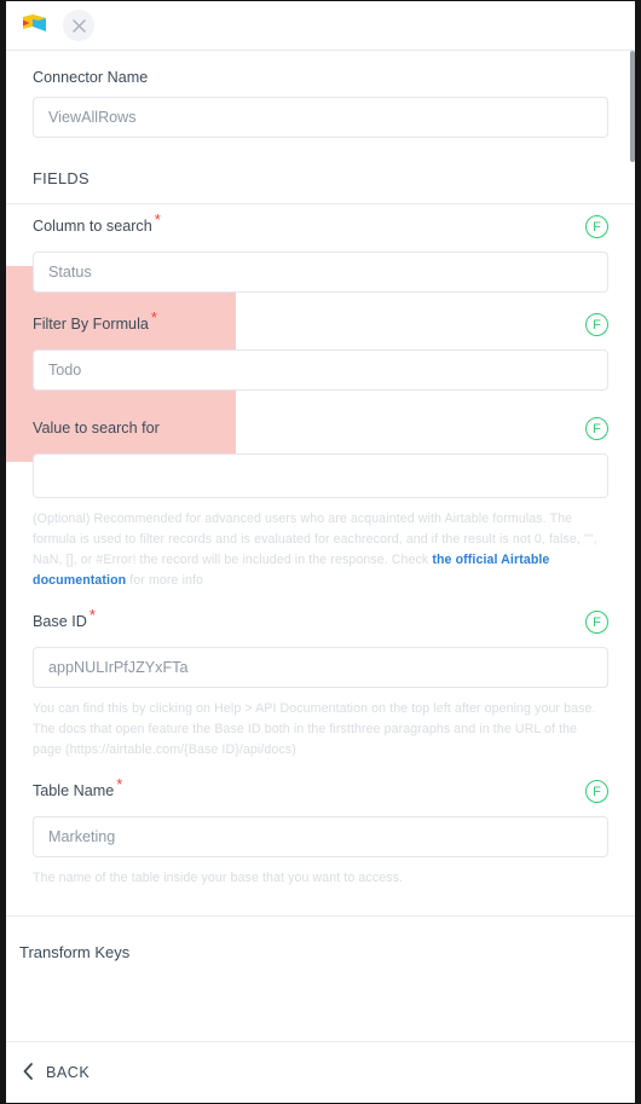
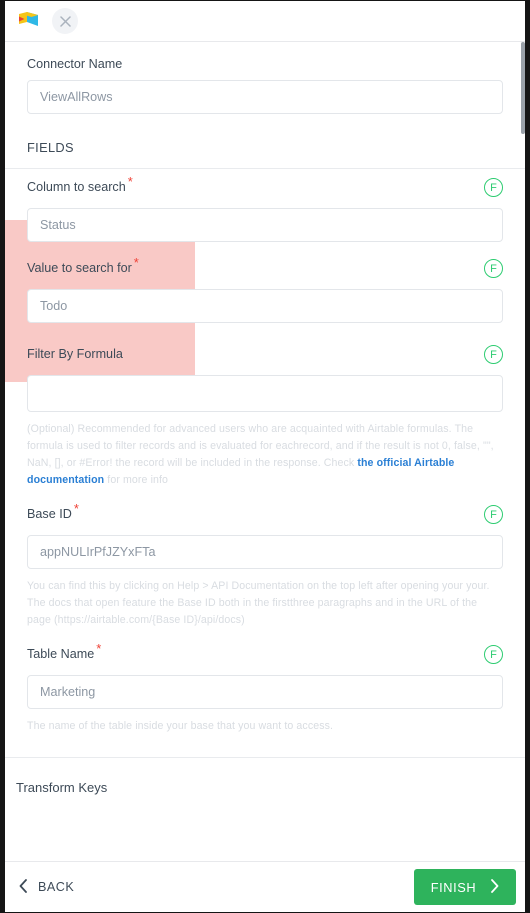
  Connector Name
  ViewAllRows
  FIELDS
  Column to search *
  F
  Status
- Filter By Formula *
+ Value to search for *
  F
  Todo
- Value to search for
+ Filter By Formula
  F
  (Optional) Recommended for advanced users who are acquainted with Airtable formulas. The formula is used to filter records and is evaluated for eachrecord, and if the result is not 0, false, "", NaN, [], or #Error! the record will be included in the response. Check the official Airtable documentation for more info
  Base ID *
  F
  appNULIrPfJZYxFTa
- You can find this by clicking on Help > API Documentation on the top left after opening your base. The docs that open feature the Base ID both in the firstthree paragraphs and in the URL of the page (https://airtable.com/{Base ID}/api/docs)
+ You can find this by clicking on Help > API Documentation on the top left after opening your your. The docs that open feature the Base ID both in the firstthree paragraphs and in the URL of the page (https://airtable.com/{Base ID}/api/docs)
  Table Name *
  F
  Marketing
  The name of the table inside your base that you want to access.
  Transform Keys
  BACK
+ FINISH
